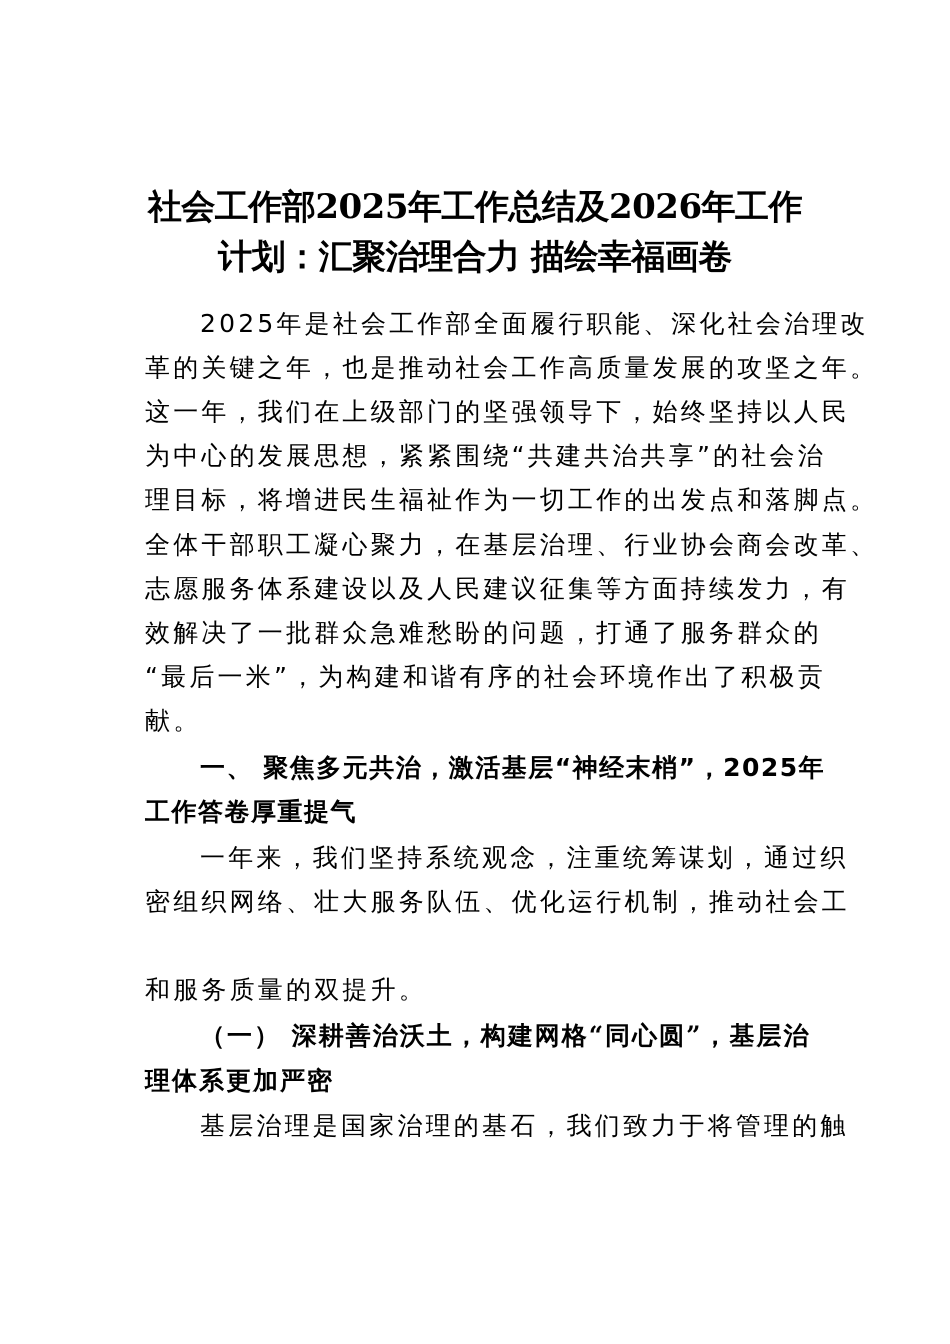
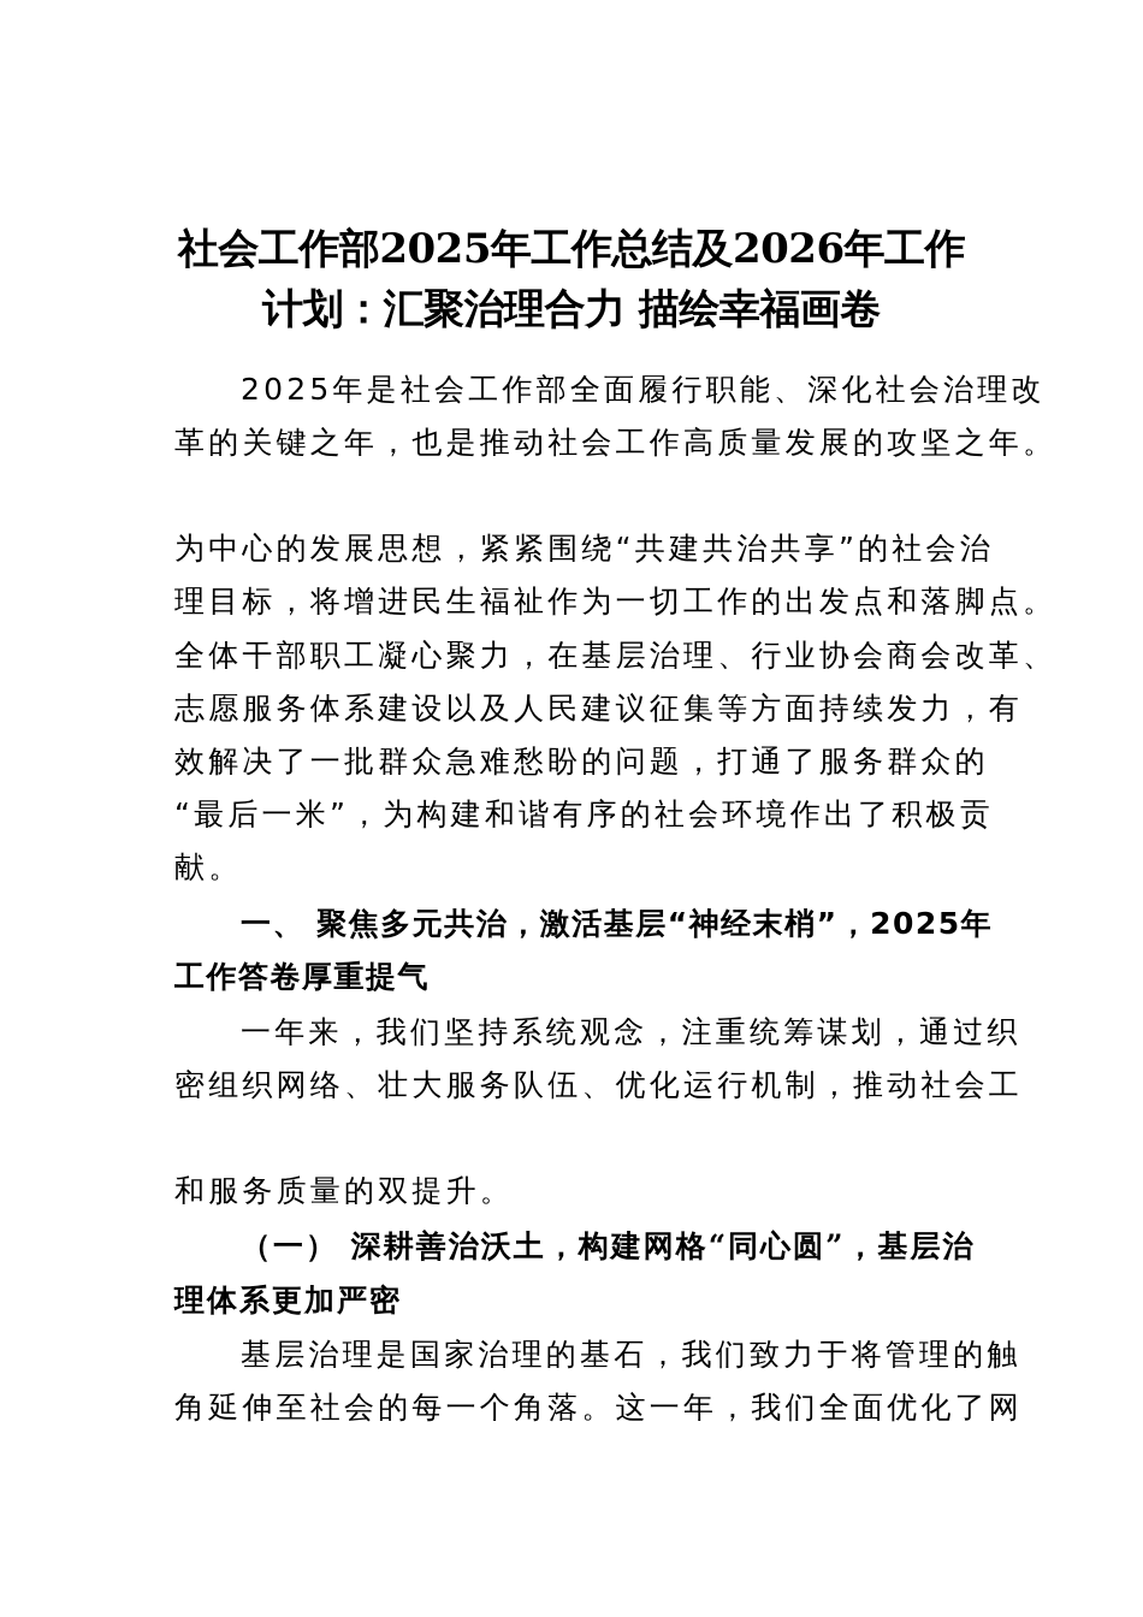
  社会工作部2025年工作总结及2026年工作
  计划：汇聚治理合力 描绘幸福画卷
  2025年是社会工作部全面履行职能、深化社会治理改
  革的关键之年，也是推动社会工作高质量发展的攻坚之年。
- 这一年，我们在上级部门的坚强领导下，始终坚持以人民
  为中心的发展思想，紧紧围绕“共建共治共享”的社会治
  理目标，将增进民生福祉作为一切工作的出发点和落脚点。
  全体干部职工凝心聚力，在基层治理、行业协会商会改革、
  志愿服务体系建设以及人民建议征集等方面持续发力，有
  效解决了一批群众急难愁盼的问题，打通了服务群众的
  “最后一米”，为构建和谐有序的社会环境作出了积极贡
  献。
  一、 聚焦多元共治，激活基层“神经末梢”，2025年
  工作答卷厚重提气
  一年来，我们坚持系统观念，注重统筹谋划，通过织
  密组织网络、壮大服务队伍、优化运行机制，推动社会工
  和服务质量的双提升。
  （一） 深耕善治沃土，构建网格“同心圆”，基层治
  理体系更加严密
  基层治理是国家治理的基石，我们致力于将管理的触
+ 角延伸至社会的每一个角落。这一年，我们全面优化了网
